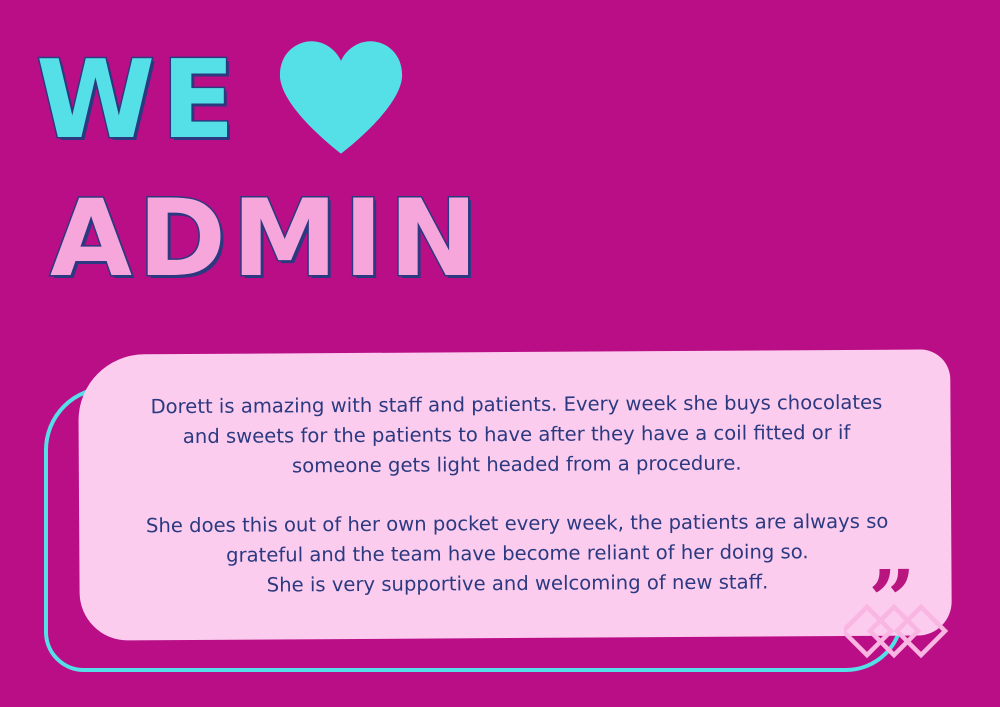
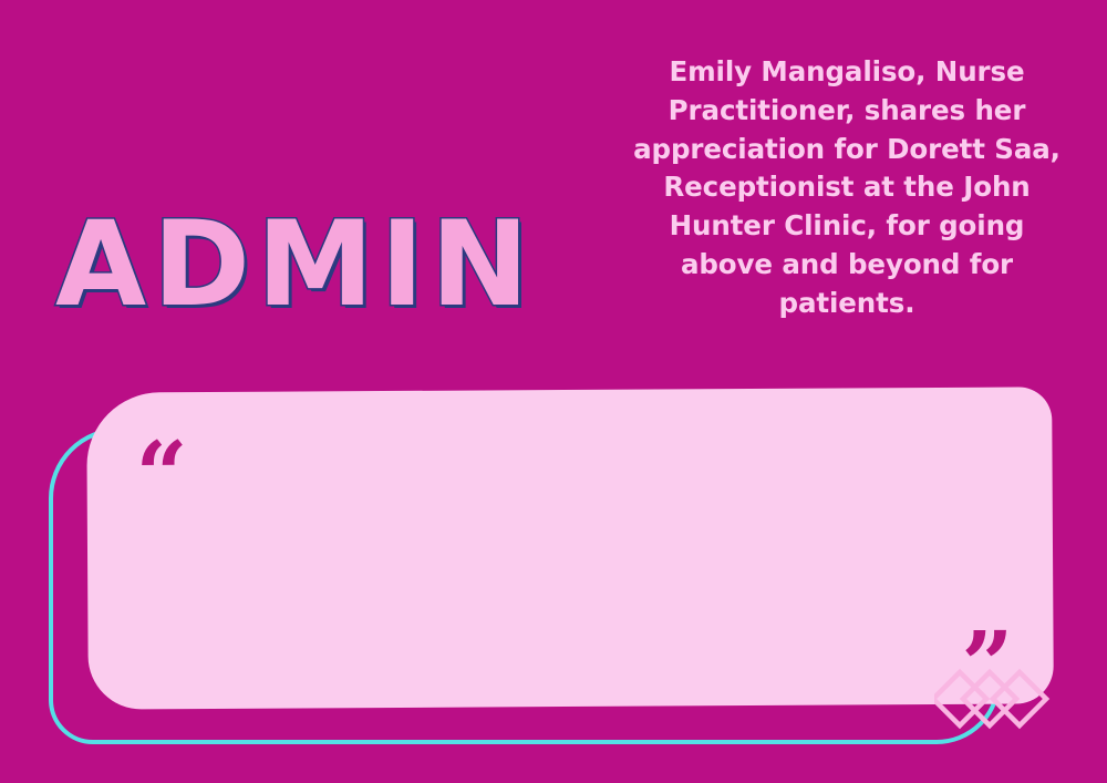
- WE
  ADMIN
+ Emily Mangaliso, Nurse Practitioner, shares her appreciation for Dorett Saa, Receptionist at the John Hunter Clinic, for going above and beyond for patients.
+ “
  ”
- Dorett is amazing with staff and patients. Every week she buys chocolates and sweets for the patients to have after they have a coil fitted or if someone gets light headed from a procedure.
- She does this out of her own pocket every week, the patients are always so grateful and the team have become reliant of her doing so.
- She is very supportive and welcoming of new staff.
